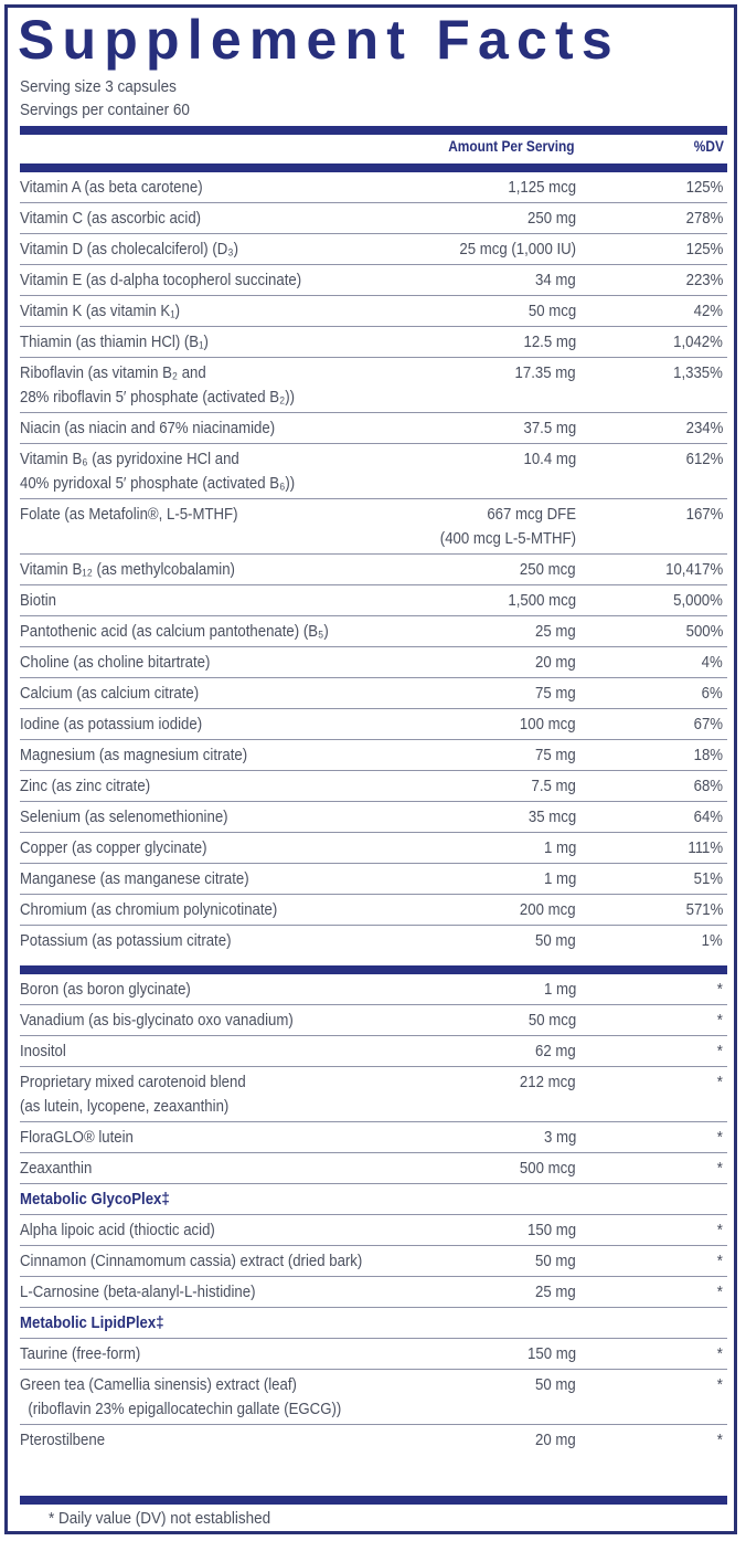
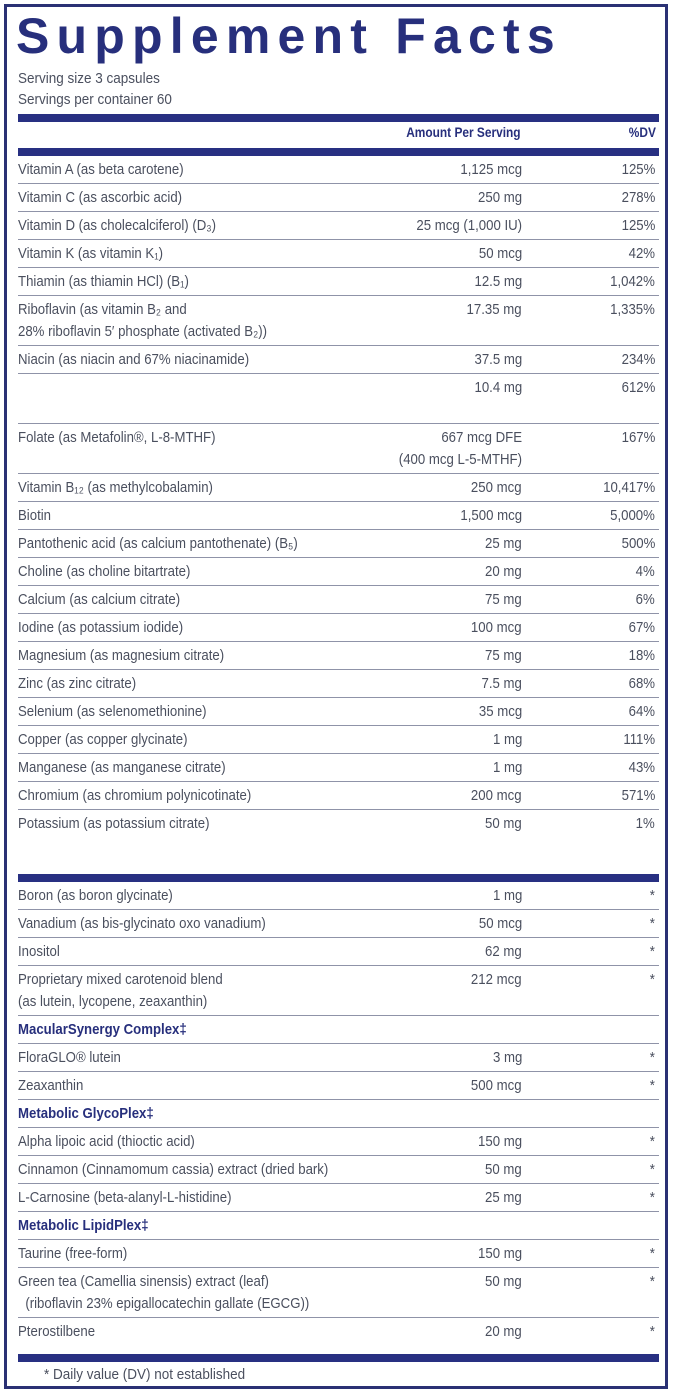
  Supplement Facts
  Serving size 3 capsules
  Servings per container 60
  Amount Per Serving
  %DV
  Vitamin A (as beta carotene)
  1,125 mcg
  125%
  Vitamin C (as ascorbic acid)
  250 mg
  278%
  Vitamin D (as cholecalciferol) (D₃)
  25 mcg (1,000 IU)
  125%
- Vitamin E (as d-alpha tocopherol succinate)
- 34 mg
- 223%
  Vitamin K (as vitamin K₁)
  50 mcg
  42%
  Thiamin (as thiamin HCl) (B₁)
  12.5 mg
  1,042%
  Riboflavin (as vitamin B₂ and
  28% riboflavin 5′ phosphate (activated B₂))
  17.35 mg
  1,335%
  Niacin (as niacin and 67% niacinamide)
  37.5 mg
  234%
- Vitamin B₆ (as pyridoxine HCl and
- 40% pyridoxal 5′ phosphate (activated B₆))
  10.4 mg
  612%
- Folate (as Metafolin®, L-5-MTHF)
+ Folate (as Metafolin®, L-8-MTHF)
  667 mcg DFE
  (400 mcg L-5-MTHF)
  167%
  Vitamin B₁₂ (as methylcobalamin)
  250 mcg
  10,417%
  Biotin
  1,500 mcg
  5,000%
  Pantothenic acid (as calcium pantothenate) (B₅)
  25 mg
  500%
  Choline (as choline bitartrate)
  20 mg
  4%
  Calcium (as calcium citrate)
  75 mg
  6%
  Iodine (as potassium iodide)
  100 mcg
  67%
  Magnesium (as magnesium citrate)
  75 mg
  18%
  Zinc (as zinc citrate)
  7.5 mg
  68%
  Selenium (as selenomethionine)
  35 mcg
  64%
  Copper (as copper glycinate)
  1 mg
  111%
  Manganese (as manganese citrate)
  1 mg
- 51%
+ 43%
  Chromium (as chromium polynicotinate)
  200 mcg
  571%
  Potassium (as potassium citrate)
  50 mg
  1%
  Boron (as boron glycinate)
  1 mg
  *
  Vanadium (as bis-glycinato oxo vanadium)
  50 mcg
  *
  Inositol
  62 mg
  *
  Proprietary mixed carotenoid blend
  (as lutein, lycopene, zeaxanthin)
  212 mcg
  *
+ MacularSynergy Complex‡
  FloraGLO® lutein
  3 mg
  *
  Zeaxanthin
  500 mcg
  *
  Metabolic GlycoPlex‡
  Alpha lipoic acid (thioctic acid)
  150 mg
  *
  Cinnamon (Cinnamomum cassia) extract (dried bark)
  50 mg
  *
  L-Carnosine (beta-alanyl-L-histidine)
  25 mg
  *
  Metabolic LipidPlex‡
  Taurine (free-form)
  150 mg
  *
  Green tea (Camellia sinensis) extract (leaf)
  (riboflavin 23% epigallocatechin gallate (EGCG))
  50 mg
  *
  Pterostilbene
  20 mg
  *
  * Daily value (DV) not established
